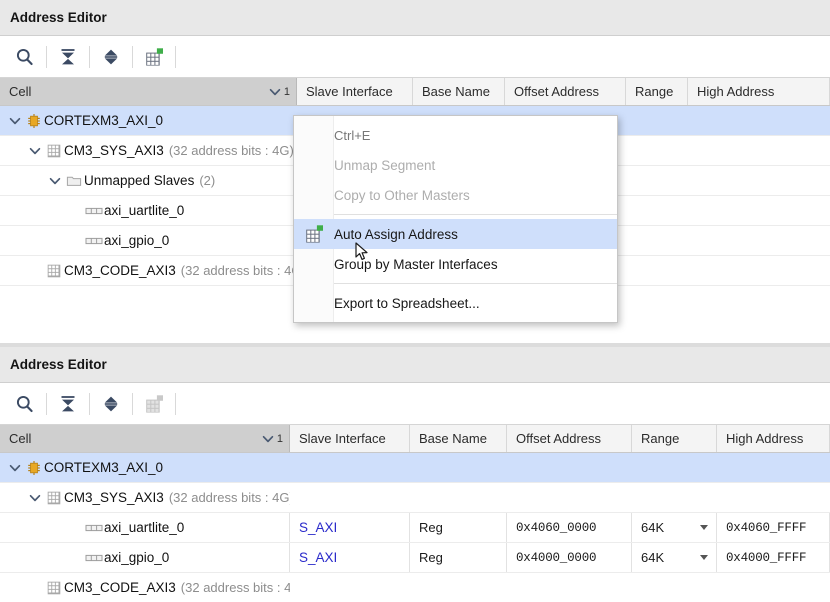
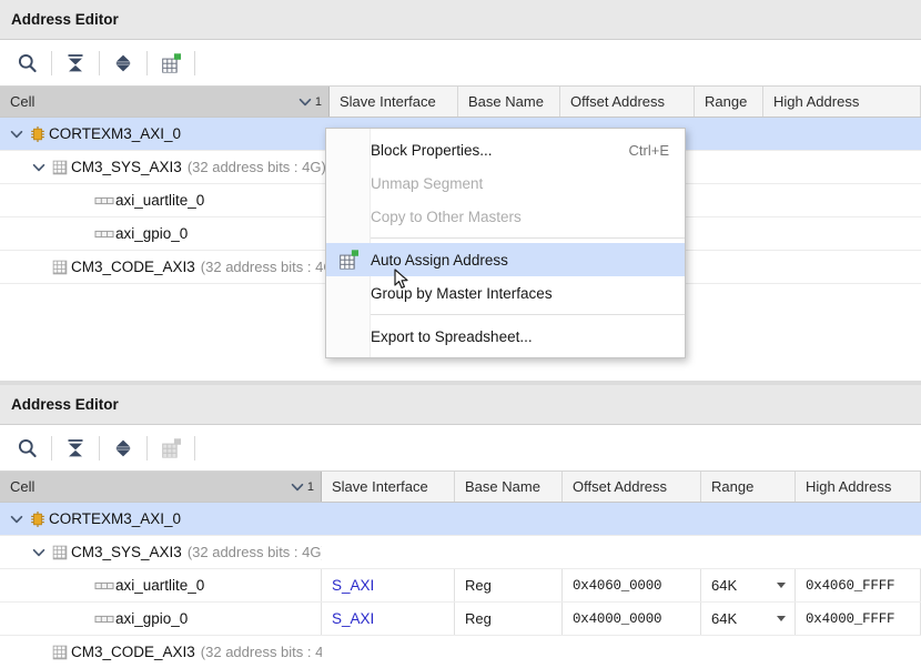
  Address Editor
  Cell
  1
  Slave Interface
  Base Name
  Offset Address
  Range
  High Address
  CORTEXM3_AXI_0
  CM3_SYS_AXI3
  (32 address bits : 4G)
- Unmapped Slaves
- (2)
  axi_uartlite_0
  axi_gpio_0
  CM3_CODE_AXI3
  (32 address bits : 4
  Address Editor
  Cell
  1
  Slave Interface
  Base Name
  Offset Address
  Range
  High Address
  CORTEXM3_AXI_0
  CM3_SYS_AXI3
  (32 address bits : 4G
  axi_uartlite_0
  S_AXI
  Reg
  0x4060_0000
  64K
  0x4060_FFFF
  axi_gpio_0
  S_AXI
  Reg
  0x4000_0000
  64K
  0x4000_FFFF
  CM3_CODE_AXI3
  (32 address bits : 4
+ Block Properties...
  Ctrl+E
  Unmap Segment
  Copy to Other Masters
  Auto Assign Address
  Group by Master Interfaces
  Export to Spreadsheet...
